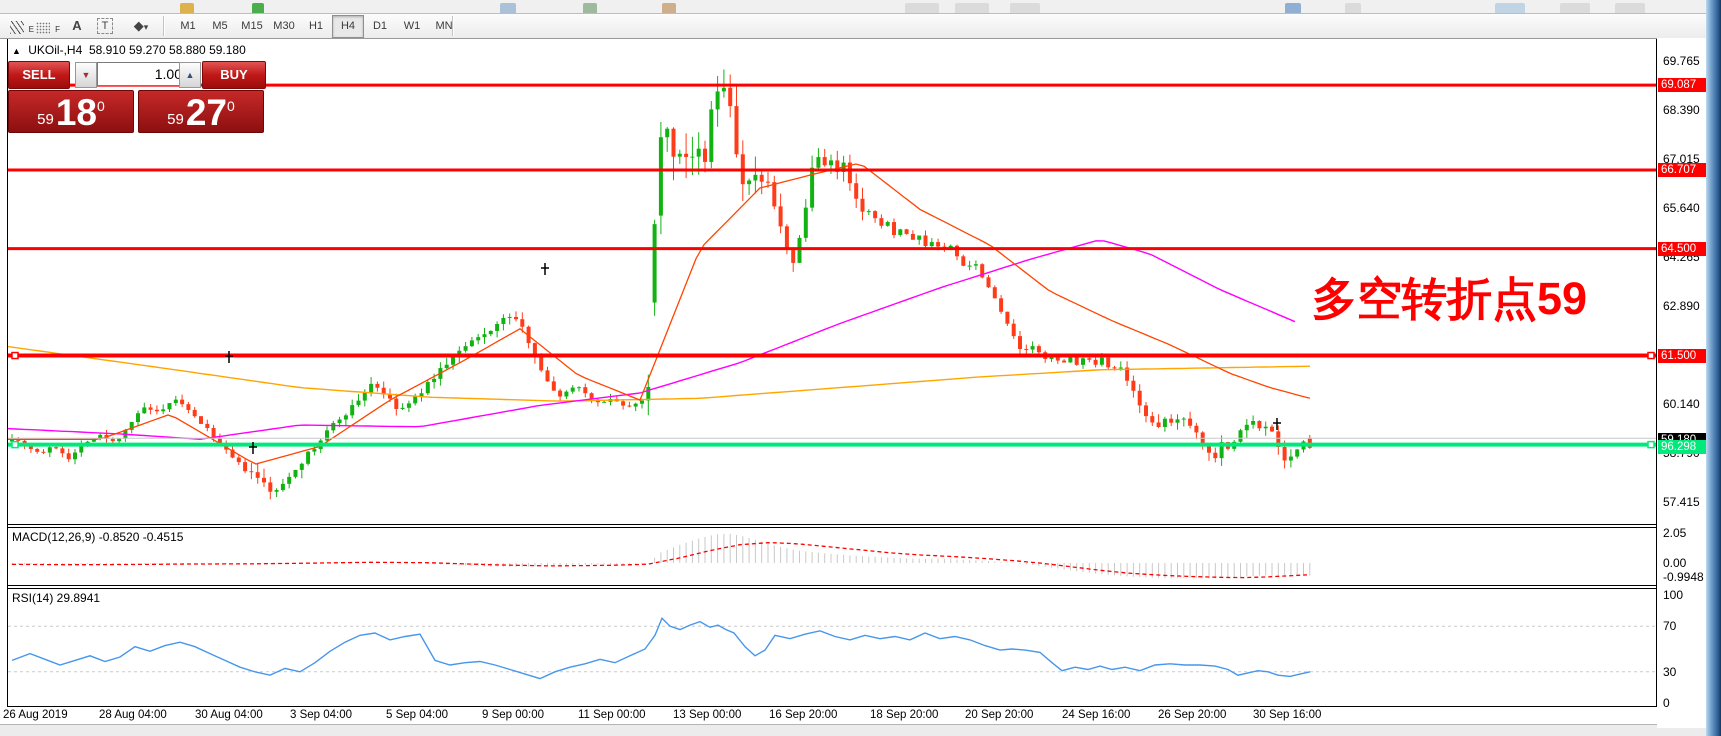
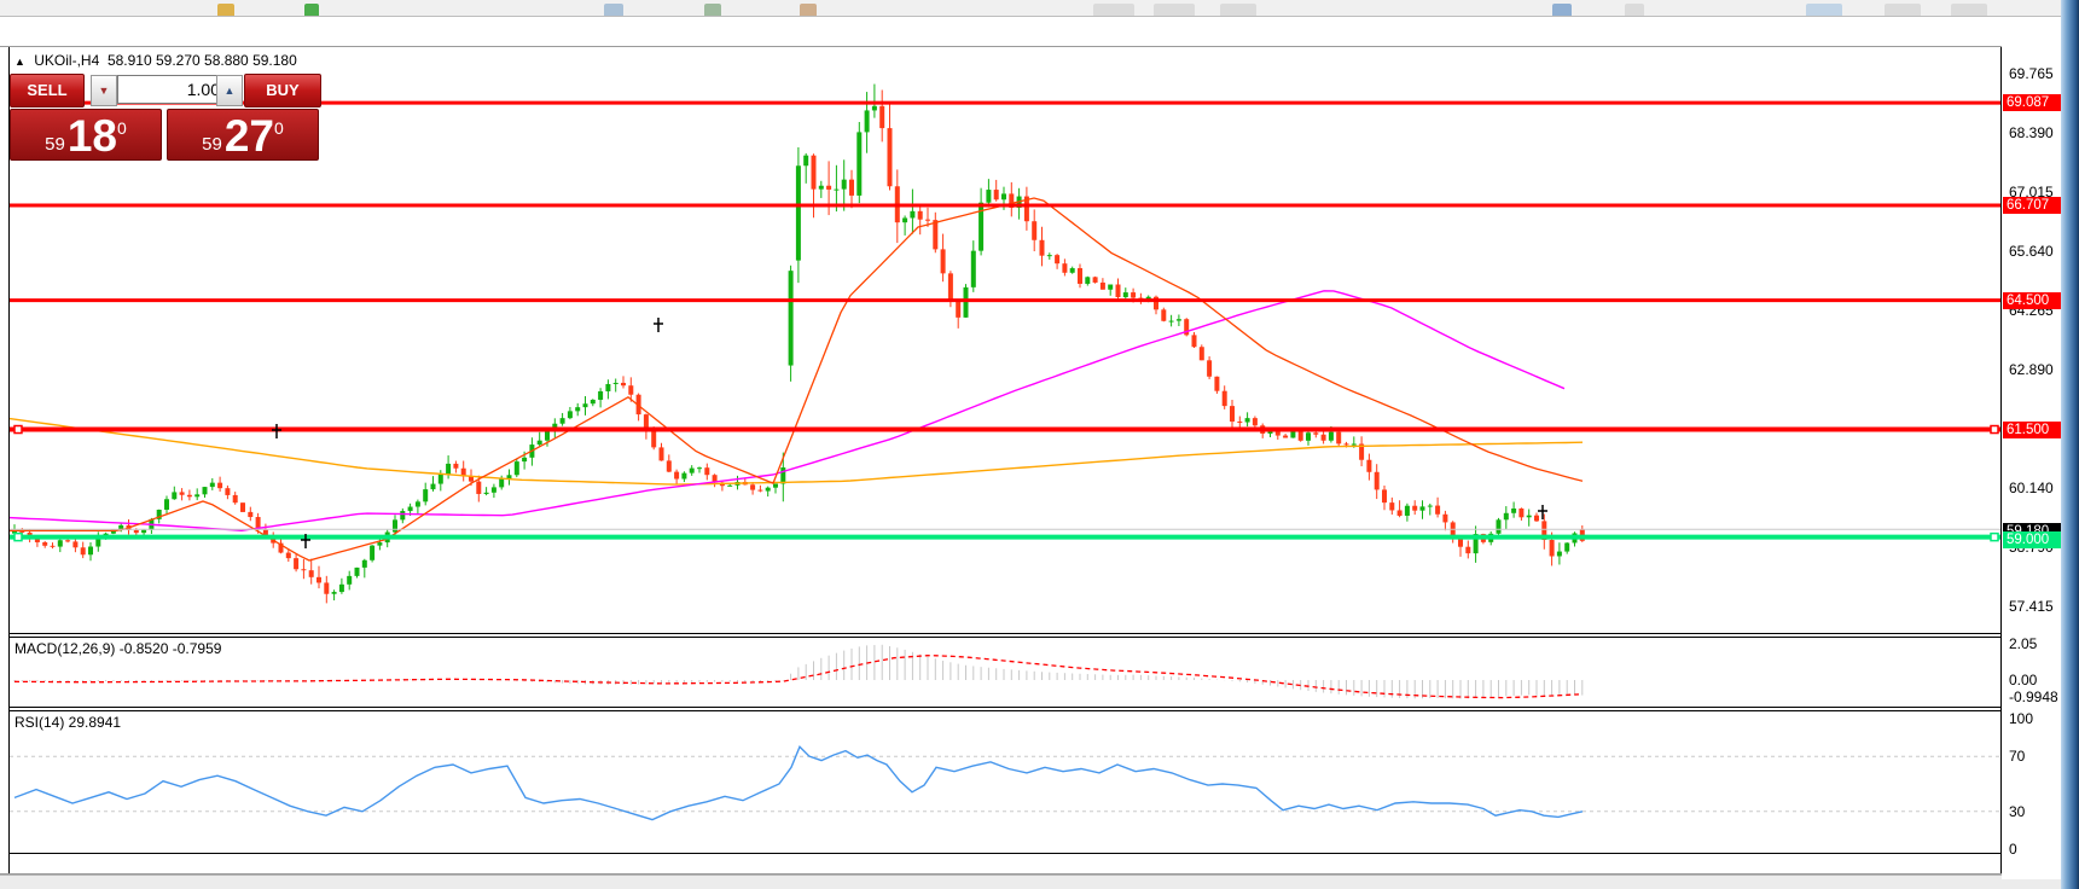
- E
- F
- A
- T
- ◆▾
- M1
- M5
- M15
- M30
- H1
- H4
- D1
- W1
- MN
  ▲ UKOil-,H4 58.910 59.270 58.880 59.180
  SELL
  ▼
  1.0
  ▲
  BUY
  59
  18
  0
  59
  27
  0
- MACD(12,26,9) -0.8520 -0.4515
+ MACD(12,26,9) -0.8520 -0.7959
  RSI(14) 29.8941
- 多空转折点59
  69.765
  68.390
  67.015
  65.640
  64.265
  62.890
  60.140
  57.415
  2.05
  0.00
  -0.9948
  100
  70
  30
  0
  69.087
  66.707
  64.500
  61.500
- 96.298
+ 59.000
- 26 Aug 2019
- 28 Aug 04:00
- 30 Aug 04:00
- 3 Sep 04:00
- 5 Sep 04:00
- 9 Sep 00:00
- 11 Sep 00:00
- 13 Sep 00:00
- 16 Sep 20:00
- 18 Sep 20:00
- 20 Sep 20:00
- 24 Sep 16:00
- 26 Sep 20:00
- 30 Sep 16:00
